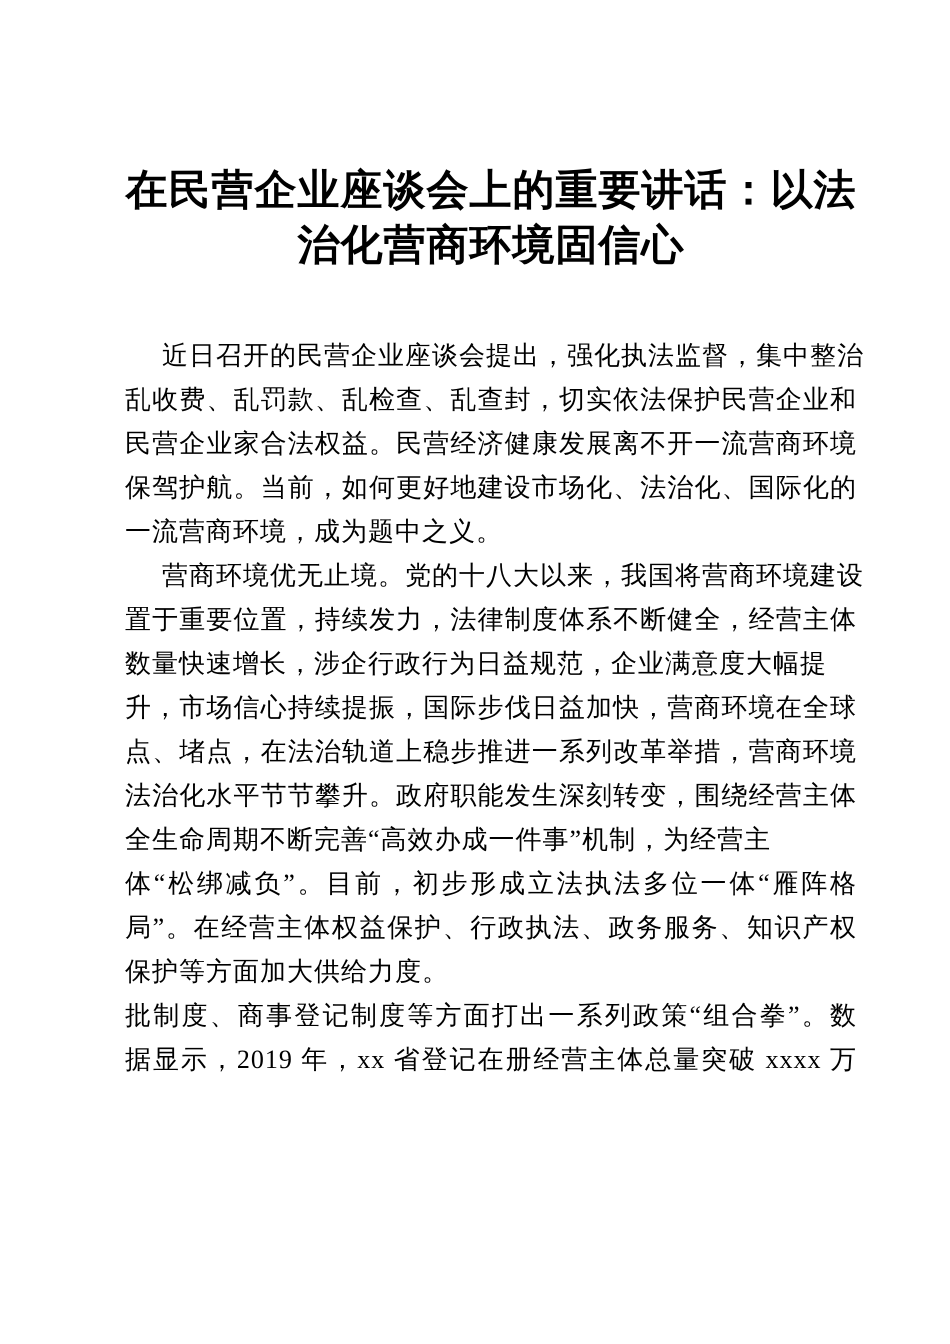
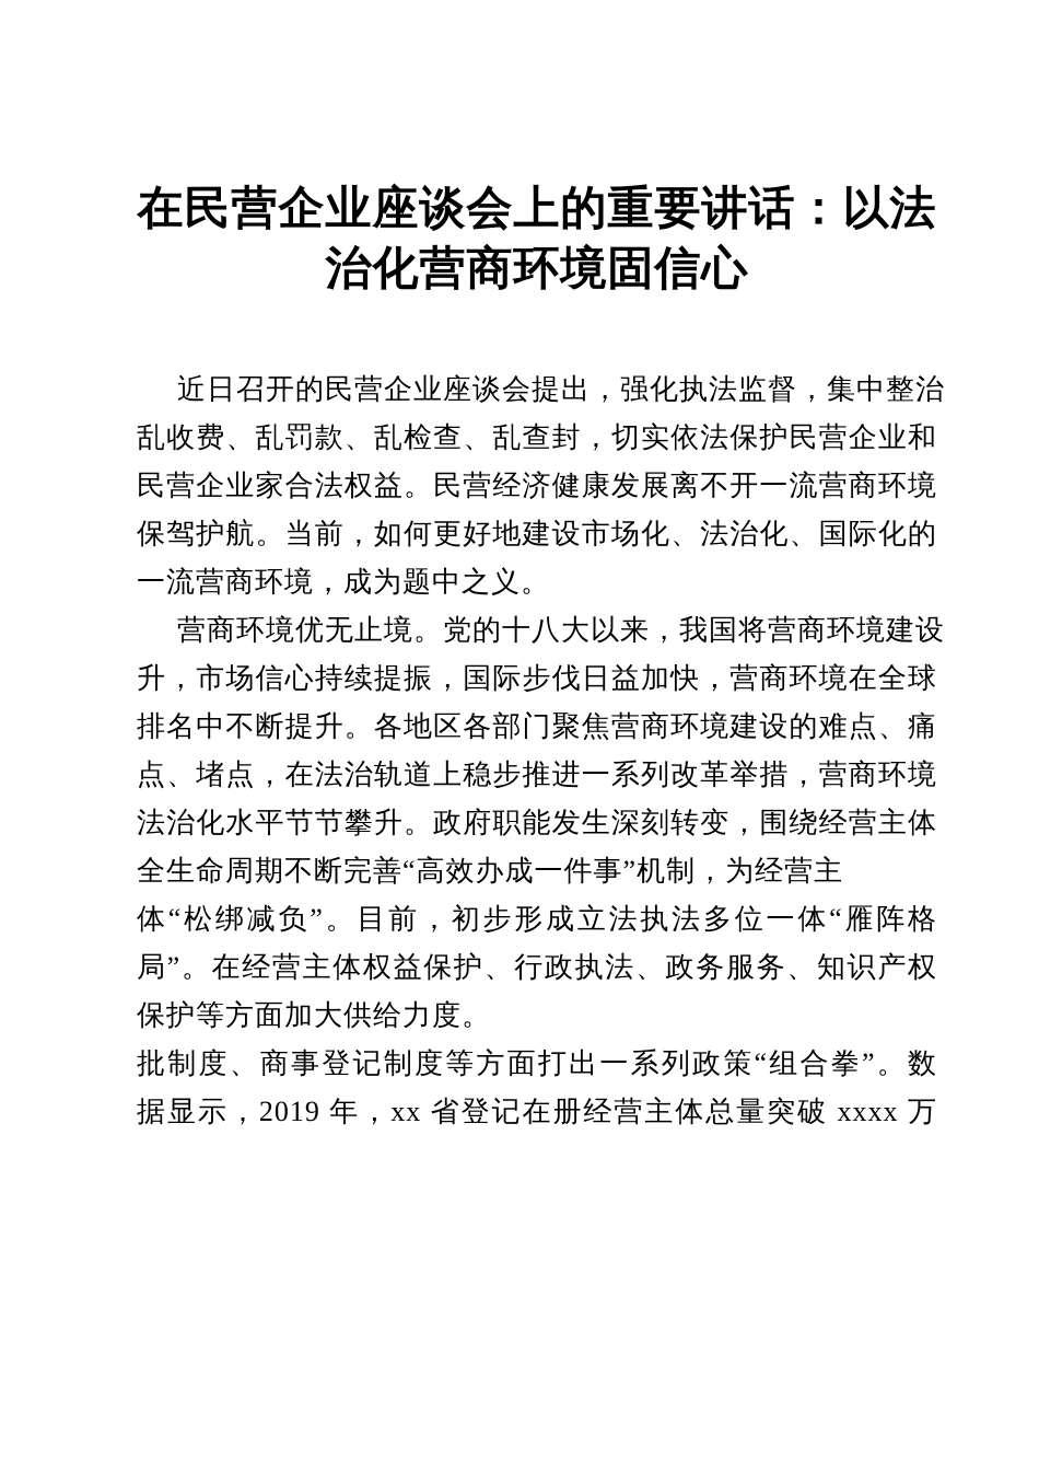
  在民营企业座谈会上的重要讲话：以法
  治化营商环境固信心
  近日召开的民营企业座谈会提出，强化执法监督，集中整治
  乱收费、乱罚款、乱检查、乱查封，切实依法保护民营企业和
  民营企业家合法权益。民营经济健康发展离不开一流营商环境
  保驾护航。当前，如何更好地建设市场化、法治化、国际化的
  一流营商环境，成为题中之义。
  营商环境优无止境。党的十八大以来，我国将营商环境建设
- 置于重要位置，持续发力，法律制度体系不断健全，经营主体
- 数量快速增长，涉企行政行为日益规范，企业满意度大幅提
  升，市场信心持续提振，国际步伐日益加快，营商环境在全球
+ 排名中不断提升。各地区各部门聚焦营商环境建设的难点、痛
  点、堵点，在法治轨道上稳步推进一系列改革举措，营商环境
  法治化水平节节攀升。政府职能发生深刻转变，围绕经营主体
  全生命周期不断完善“高效办成一件事”机制，为经营主
  体“松绑减负”。目前，初步形成立法执法多位一体“雁阵格
  局”。在经营主体权益保护、行政执法、政务服务、知识产权
  保护等方面加大供给力度。
  批制度、商事登记制度等方面打出一系列政策“组合拳”。数
  据显示，2019 年，xx 省登记在册经营主体总量突破 xxxx 万
